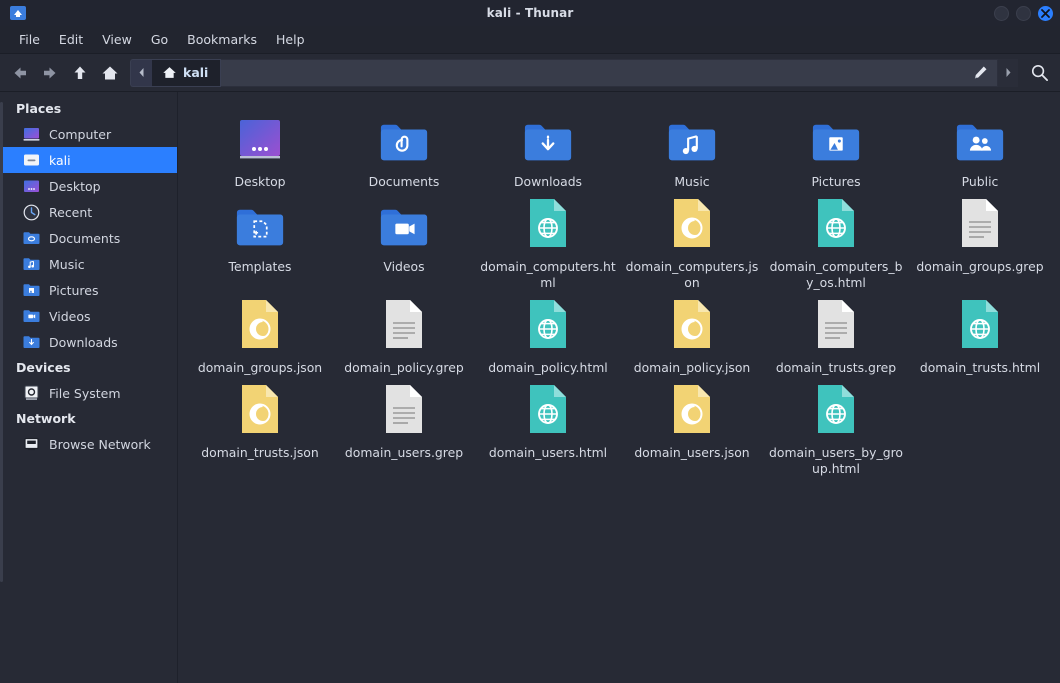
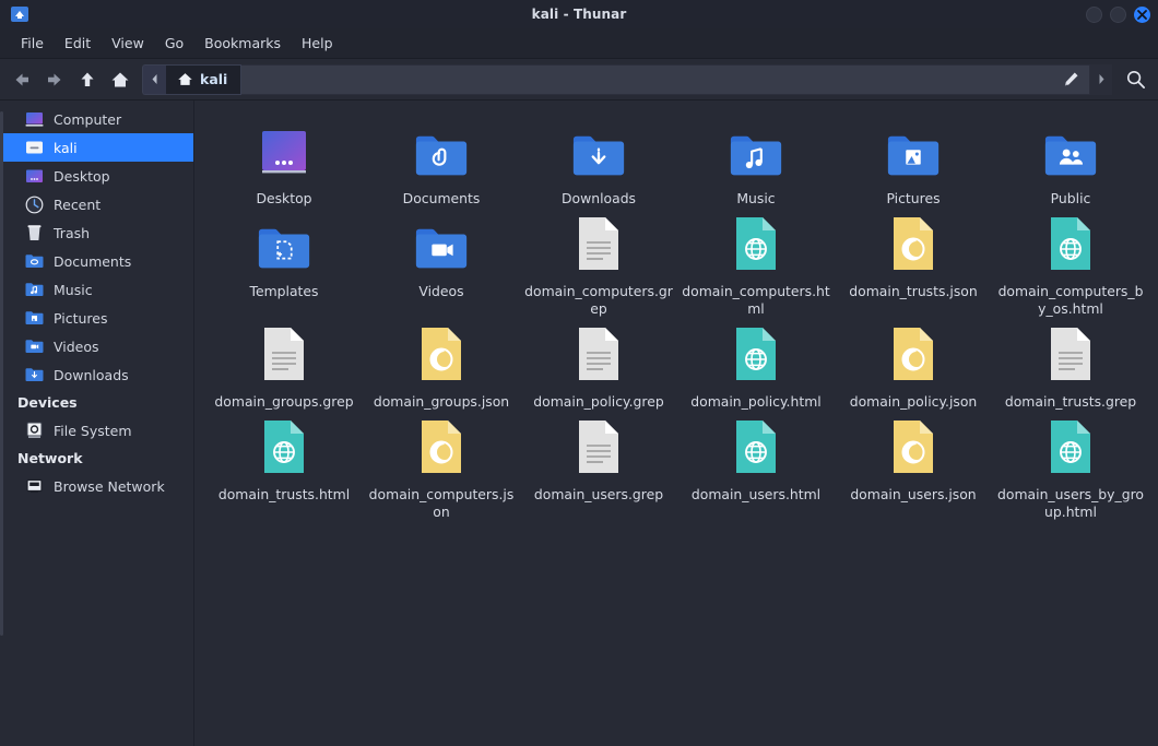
  kali - Thunar
  File
  Edit
  View
  Go
  Bookmarks
  Help
  kali
- Places
  Computer
  kali
  Desktop
  Recent
+ Trash
  Documents
  Music
  Pictures
  Videos
  Downloads
  Devices
  File System
  Network
  Browse Network
  Desktop
  Documents
  Downloads
  Music
  Pictures
  Public
  Templates
  Videos
+ domain_computers.grep
  domain_computers.html
- domain_computers.json
+ domain_trusts.json
  domain_computers_by_os.html
  domain_groups.grep
  domain_groups.json
  domain_policy.grep
  domain_policy.html
  domain_policy.json
  domain_trusts.grep
  domain_trusts.html
- domain_trusts.json
+ domain_computers.json
  domain_users.grep
  domain_users.html
  domain_users.json
  domain_users_by_group.html
